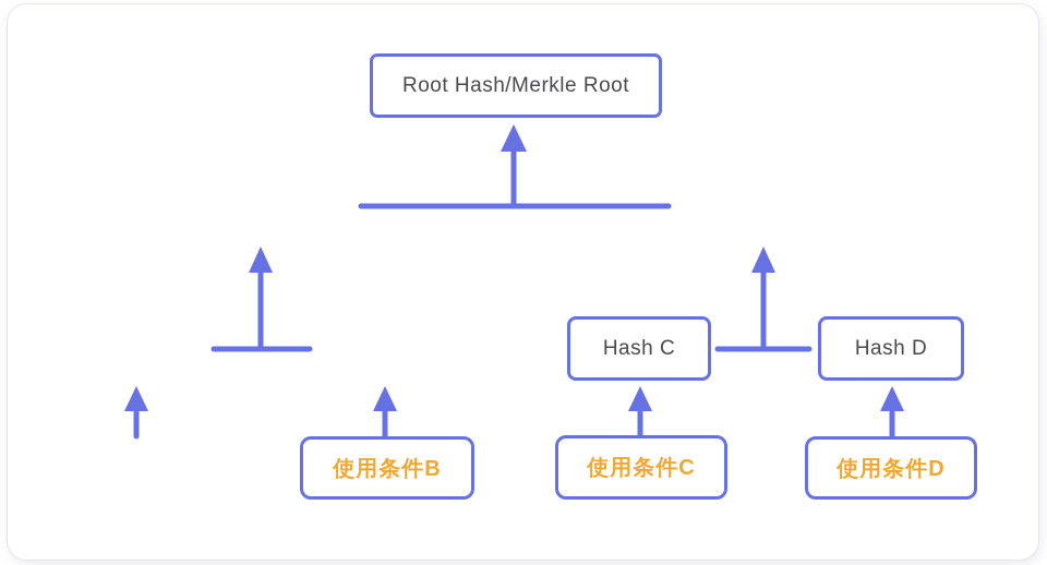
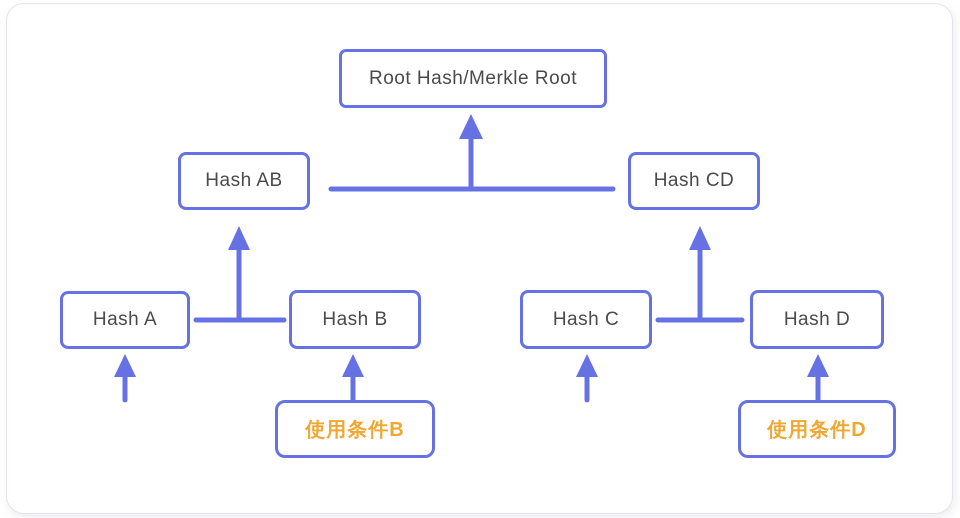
  Root Hash/Merkle Root
+ Hash AB
+ Hash CD
+ Hash A
+ Hash B
  Hash C
  Hash D
  使用条件B
- 使用条件C
  使用条件D
